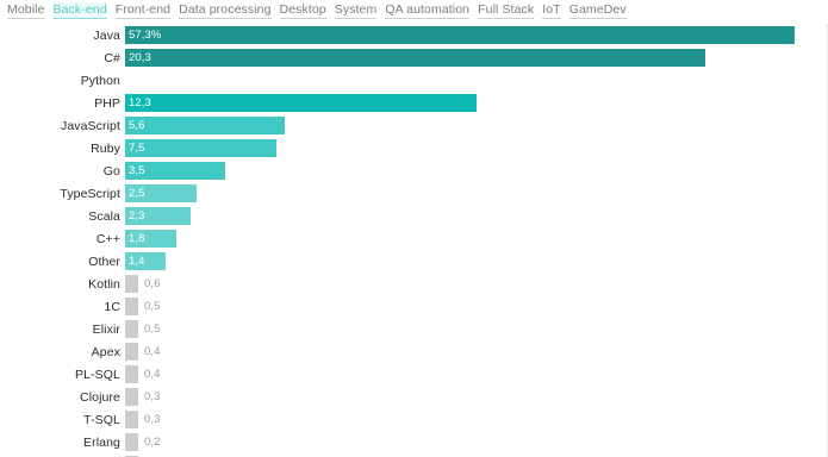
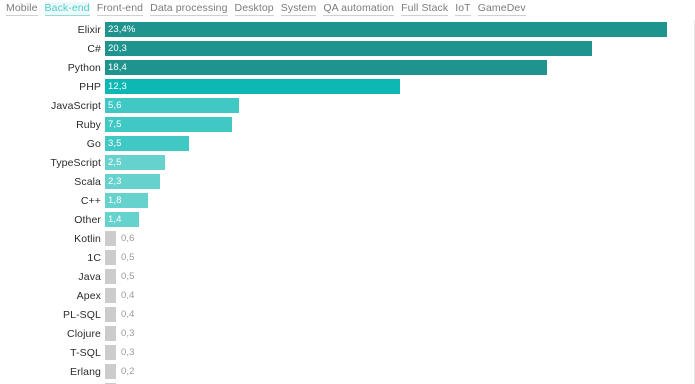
  Mobile
  Back-end
  Front-end
  Data processing
  Desktop
  System
  QA automation
  Full Stack
  IoT
  GameDev
- Java
+ Elixir
- 57,3%
+ 23,4%
  C#
  20,3
  Python
+ 18,4
  PHP
  12,3
  JavaScript
  5,6
  Ruby
  7,5
  Go
  3,5
  TypeScript
  2,5
  Scala
  2,3
  C++
  1,8
  Other
  1,4
  Kotlin
  0,6
  1C
  0,5
- Elixir
+ Java
  0,5
  Apex
  0,4
  PL-SQL
  0,4
  Clojure
  0,3
  T-SQL
  0,3
  Erlang
  0,2
